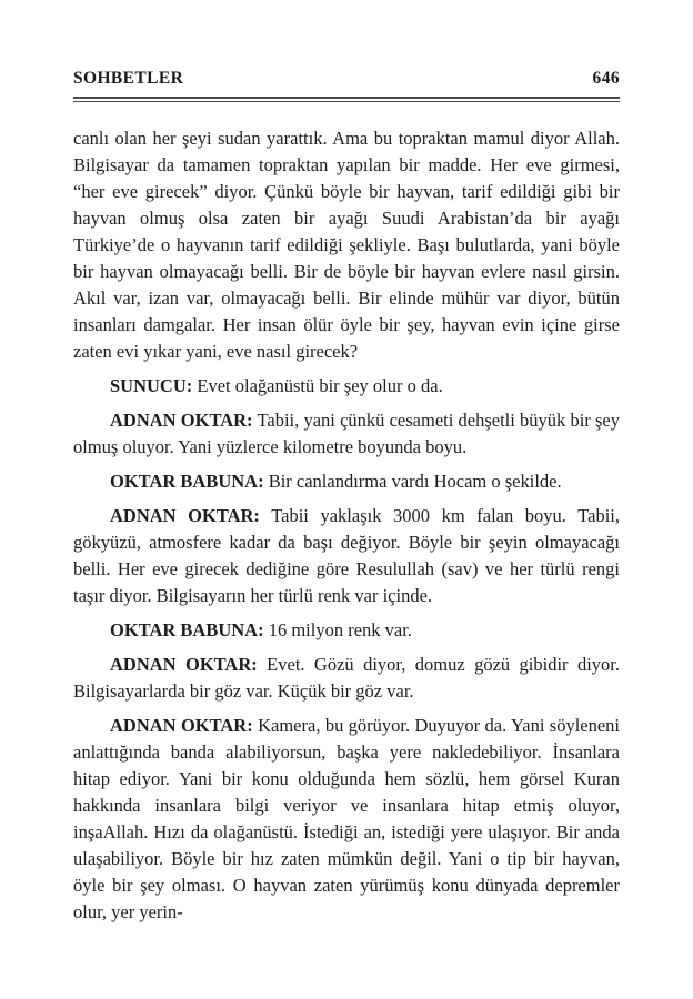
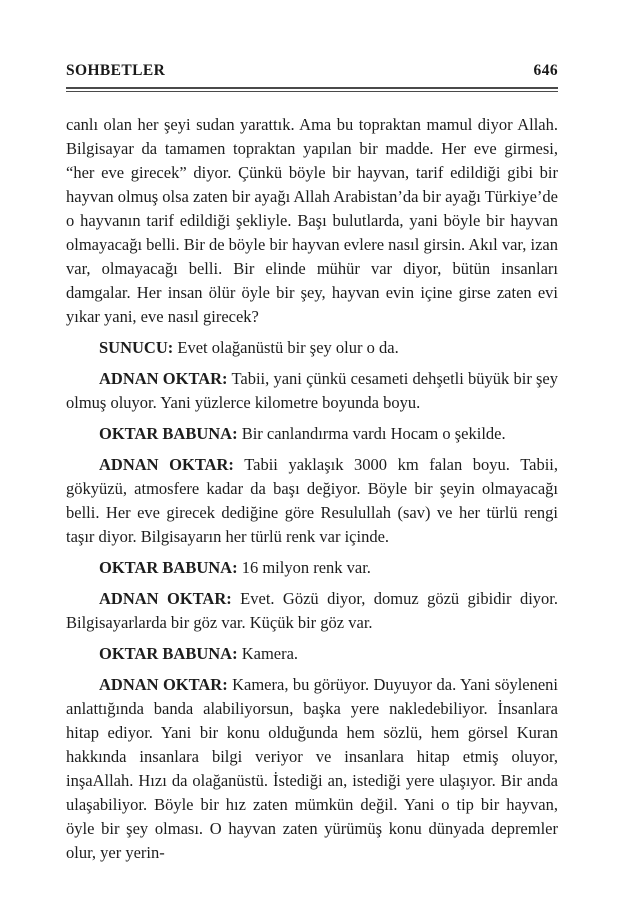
  SOHBETLER
  646
- canlı olan her şeyi sudan yarattık. Ama bu topraktan mamul diyor Allah. Bilgisayar da tamamen topraktan yapılan bir madde. Her eve girmesi, “her eve girecek” diyor. Çünkü böyle bir hayvan, tarif edildiği gibi bir hayvan olmuş olsa zaten bir ayağı Suudi Arabistan’da bir ayağı Türkiye’de o hayvanın tarif edildiği şekliyle. Başı bulutlarda, yani böyle bir hayvan olmayacağı belli. Bir de böyle bir hayvan evlere nasıl girsin. Akıl var, izan var, olmayacağı belli. Bir elinde mühür var diyor, bütün insanları damgalar. Her insan ölür öyle bir şey, hayvan evin içine girse zaten evi yıkar yani, eve nasıl girecek?
+ canlı olan her şeyi sudan yarattık. Ama bu topraktan mamul diyor Allah. Bilgisayar da tamamen topraktan yapılan bir madde. Her eve girmesi, “her eve girecek” diyor. Çünkü böyle bir hayvan, tarif edildiği gibi bir hayvan olmuş olsa zaten bir ayağı Allah Arabistan’da bir ayağı Türkiye’de o hayvanın tarif edildiği şekliyle. Başı bulutlarda, yani böyle bir hayvan olmayacağı belli. Bir de böyle bir hayvan evlere nasıl girsin. Akıl var, izan var, olmayacağı belli. Bir elinde mühür var diyor, bütün insanları damgalar. Her insan ölür öyle bir şey, hayvan evin içine girse zaten evi yıkar yani, eve nasıl girecek?
  SUNUCU: Evet olağanüstü bir şey olur o da.
  ADNAN OKTAR: Tabii, yani çünkü cesameti dehşetli büyük bir şey olmuş oluyor. Yani yüzlerce kilometre boyunda boyu.
  OKTAR BABUNA: Bir canlandırma vardı Hocam o şekilde.
  ADNAN OKTAR: Tabii yaklaşık 3000 km falan boyu. Tabii, gökyüzü, atmosfere kadar da başı değiyor. Böyle bir şeyin olmayacağı belli. Her eve girecek dediğine göre Resulullah (sav) ve her türlü rengi taşır diyor. Bilgisayarın her türlü renk var içinde.
  OKTAR BABUNA: 16 milyon renk var.
  ADNAN OKTAR: Evet. Gözü diyor, domuz gözü gibidir diyor. Bilgisayarlarda bir göz var. Küçük bir göz var.
+ OKTAR BABUNA: Kamera.
  ADNAN OKTAR: Kamera, bu görüyor. Duyuyor da. Yani söyleneni anlattığında banda alabiliyorsun, başka yere nakledebiliyor. İnsanlara hitap ediyor. Yani bir konu olduğunda hem sözlü, hem görsel Kuran hakkında insanlara bilgi veriyor ve insanlara hitap etmiş oluyor, inşaAllah. Hızı da olağanüstü. İstediği an, istediği yere ulaşıyor. Bir anda ulaşabiliyor. Böyle bir hız zaten mümkün değil. Yani o tip bir hayvan, öyle bir şey olması. O hayvan zaten yürümüş konu dünyada depremler olur, yer yerin-
